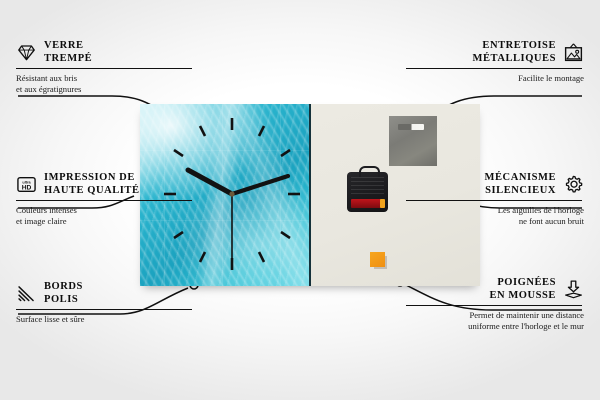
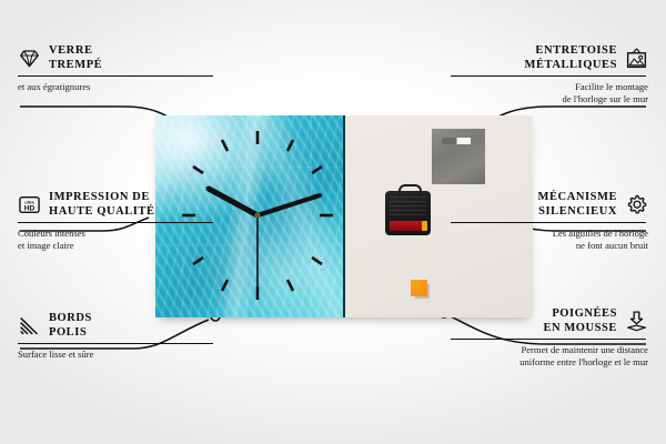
  VERRE
  TREMPÉ
- Résistant aux bris
  et aux égratignures
  IMPRESSION DE
  HAUTE QUALITÉ
  Couleurs intenses
  et image claire
  BORDS
  POLIS
  Surface lisse et sûre
  ENTRETOISE
  MÉTALLIQUES
  Facilite le montage
+ de l'horloge sur le mur
  MÉCANISME
  SILENCIEUX
  Les aiguilles de l'horloge
  ne font aucun bruit
  POIGNÉES
  EN MOUSSE
  Permet de maintenir une distance
  uniforme entre l'horloge et le mur
